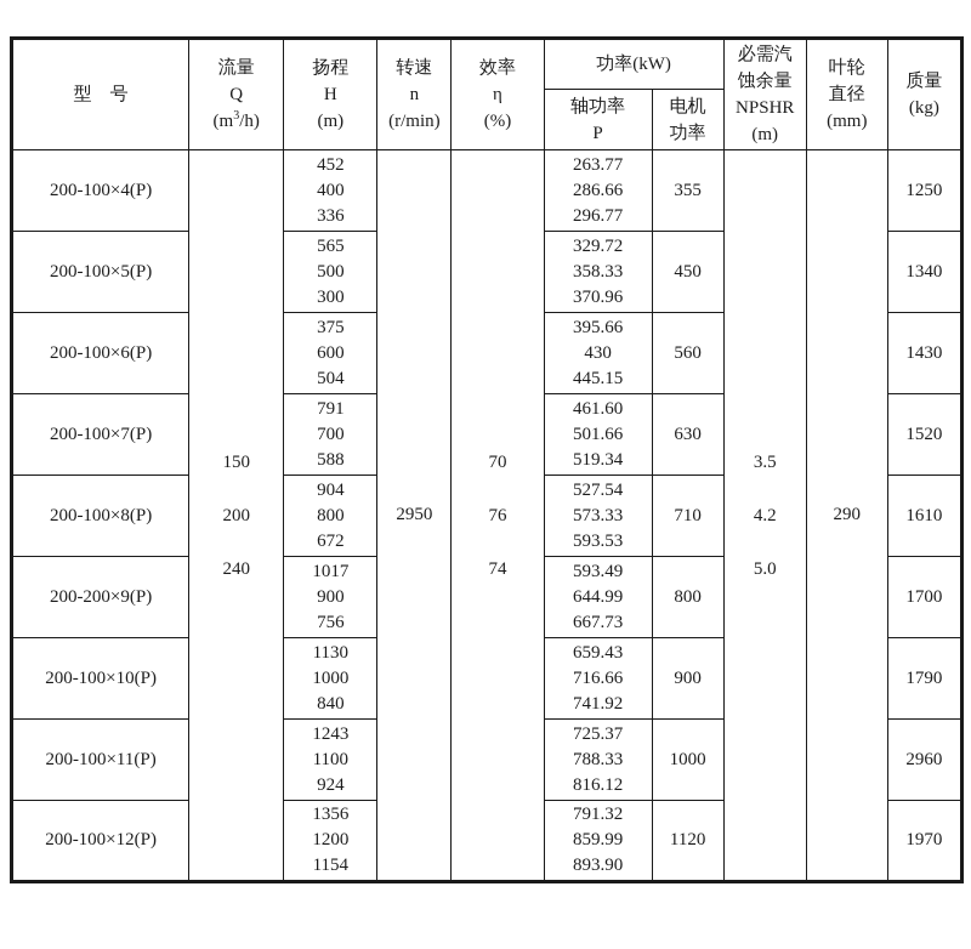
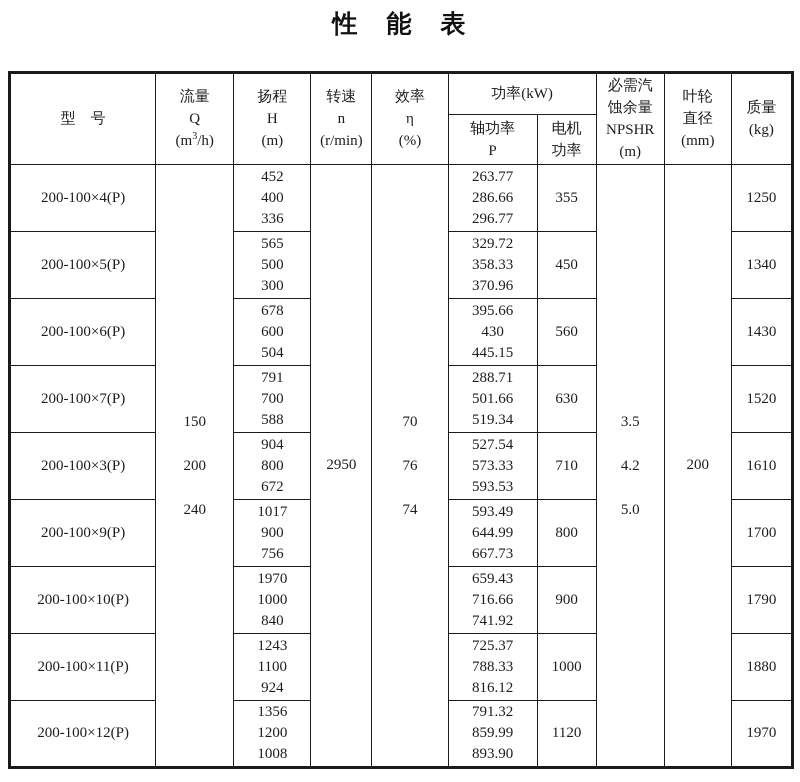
+ 性 能 表
  型 号	流量 Q (m3/h)	扬程 H (m)	转速 n (r/min)	效率 η (%)	功率(kW)	必需汽 蚀余量 NPSHR (m)	叶轮 直径 (mm)	质量 (kg)
  轴功率 P	电机 功率
- 200-100×4(P)	150 200 240	452 400 336	2950	70 76 74	263.77 286.66 296.77	355	3.5 4.2 5.0	290	1250
+ 200-100×4(P)	150 200 240	452 400 336	2950	70 76 74	263.77 286.66 296.77	355	3.5 4.2 5.0	200	1250
  200-100×5(P)	565 500 300	329.72 358.33 370.96	450	1340
- 200-100×6(P)	375 600 504	395.66 430 445.15	560	1430
+ 200-100×6(P)	678 600 504	395.66 430 445.15	560	1430
- 200-100×7(P)	791 700 588	461.60 501.66 519.34	630	1520
+ 200-100×7(P)	791 700 588	288.71 501.66 519.34	630	1520
- 200-100×8(P)	904 800 672	527.54 573.33 593.53	710	1610
+ 200-100×3(P)	904 800 672	527.54 573.33 593.53	710	1610
- 200-200×9(P)	1017 900 756	593.49 644.99 667.73	800	1700
+ 200-100×9(P)	1017 900 756	593.49 644.99 667.73	800	1700
- 200-100×10(P)	1130 1000 840	659.43 716.66 741.92	900	1790
+ 200-100×10(P)	1970 1000 840	659.43 716.66 741.92	900	1790
- 200-100×11(P)	1243 1100 924	725.37 788.33 816.12	1000	2960
+ 200-100×11(P)	1243 1100 924	725.37 788.33 816.12	1000	1880
- 200-100×12(P)	1356 1200 1154	791.32 859.99 893.90	1120	1970
+ 200-100×12(P)	1356 1200 1008	791.32 859.99 893.90	1120	1970
